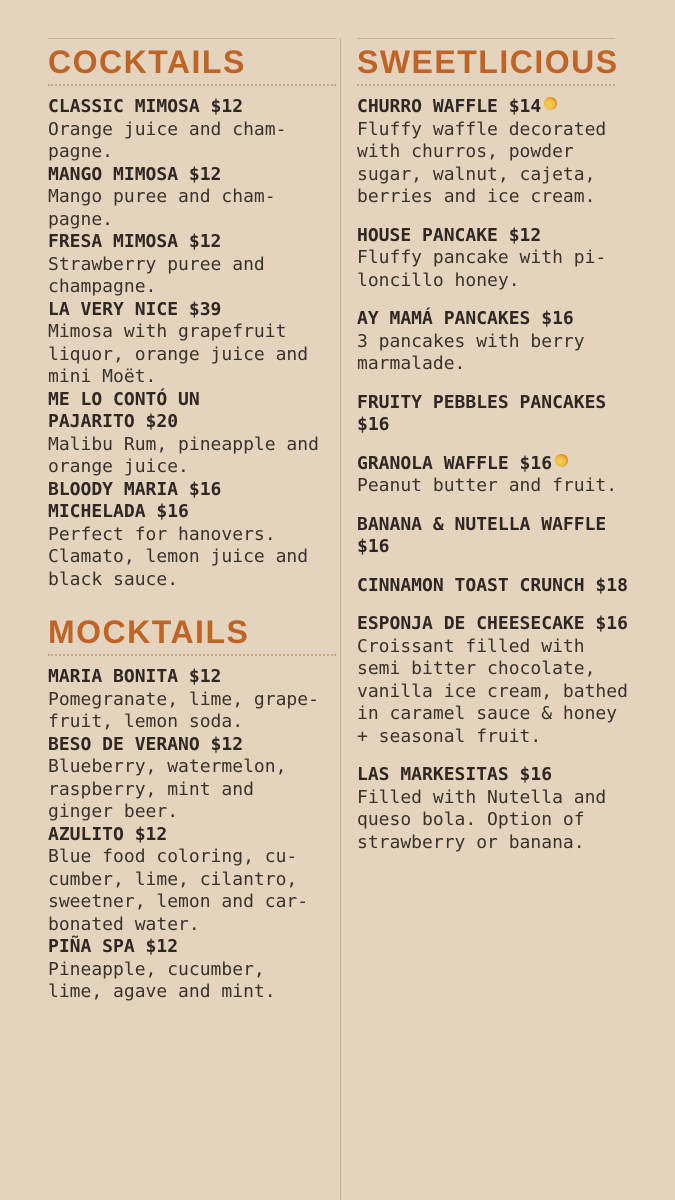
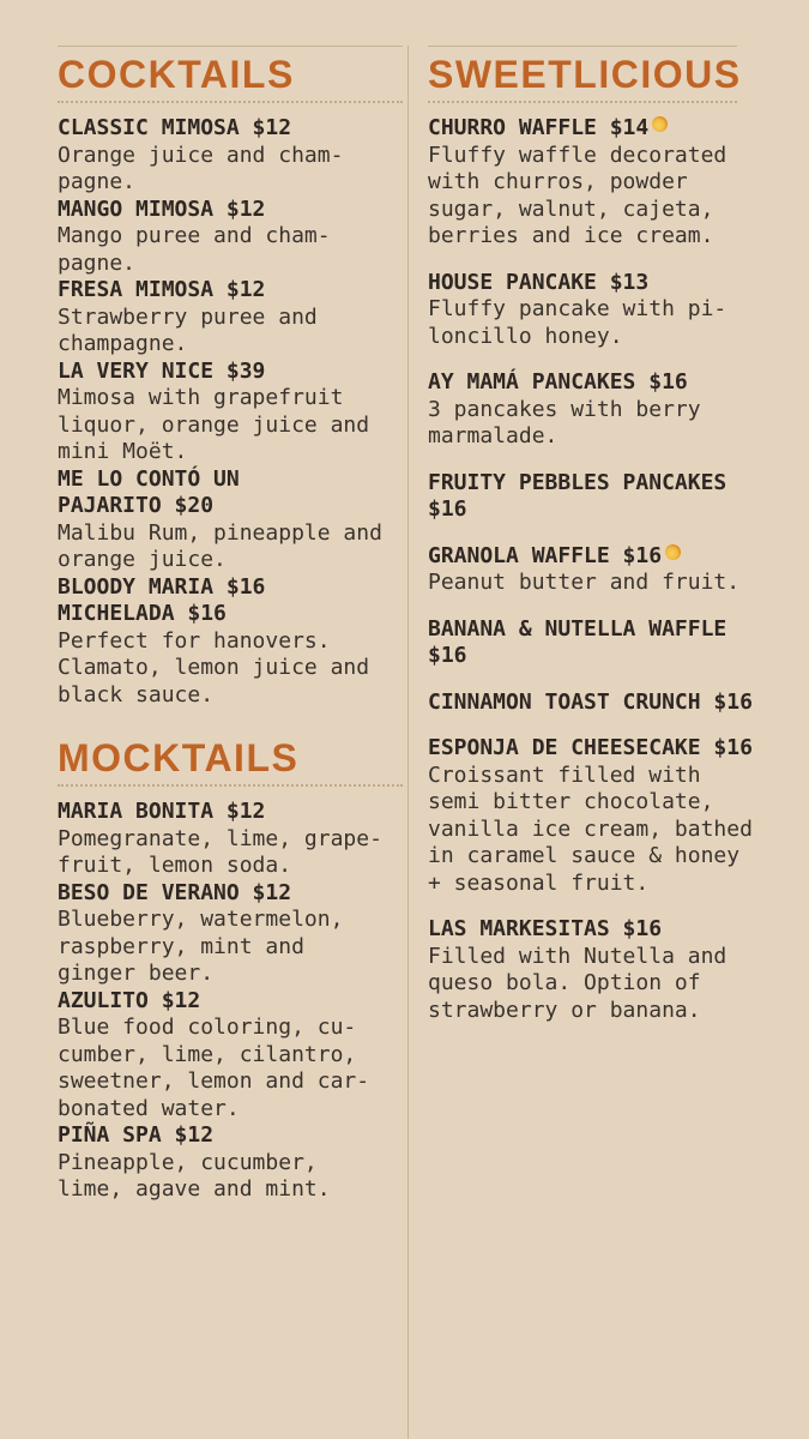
  COCKTAILS
  CLASSIC MIMOSA $12
  Orange juice and cham-
  pagne.
  MANGO MIMOSA $12
  Mango puree and cham-
  pagne.
  FRESA MIMOSA $12
  Strawberry puree and
  champagne.
  LA VERY NICE $39
  Mimosa with grapefruit
  liquor, orange juice and
  mini Moët.
  ME LO CONTÓ UN
  PAJARITO $20
  Malibu Rum, pineapple and
  orange juice.
  BLOODY MARIA $16
  MICHELADA $16
  Perfect for hanovers.
  Clamato, lemon juice and
  black sauce.
  MOCKTAILS
  MARIA BONITA $12
  Pomegranate, lime, grape-
  fruit, lemon soda.
  BESO DE VERANO $12
  Blueberry, watermelon,
  raspberry, mint and
  ginger beer.
  AZULITO $12
  Blue food coloring, cu-
  cumber, lime, cilantro,
  sweetner, lemon and car-
  bonated water.
  PIÑA SPA $12
  Pineapple, cucumber,
  lime, agave and mint.
  SWEETLICIOUS
  CHURRO WAFFLE $14
  Fluffy waffle decorated
  with churros, powder
  sugar, walnut, cajeta,
  berries and ice cream.
- HOUSE PANCAKE $12
+ HOUSE PANCAKE $13
  Fluffy pancake with pi-
  loncillo honey.
  AY MAMÁ PANCAKES $16
  3 pancakes with berry
  marmalade.
  FRUITY PEBBLES PANCAKES
  $16
  GRANOLA WAFFLE $16
  Peanut butter and fruit.
  BANANA & NUTELLA WAFFLE
  $16
- CINNAMON TOAST CRUNCH $18
+ CINNAMON TOAST CRUNCH $16
  ESPONJA DE CHEESECAKE $16
  Croissant filled with
  semi bitter chocolate,
  vanilla ice cream, bathed
  in caramel sauce & honey
  + seasonal fruit.
  LAS MARKESITAS $16
  Filled with Nutella and
  queso bola. Option of
  strawberry or banana.
